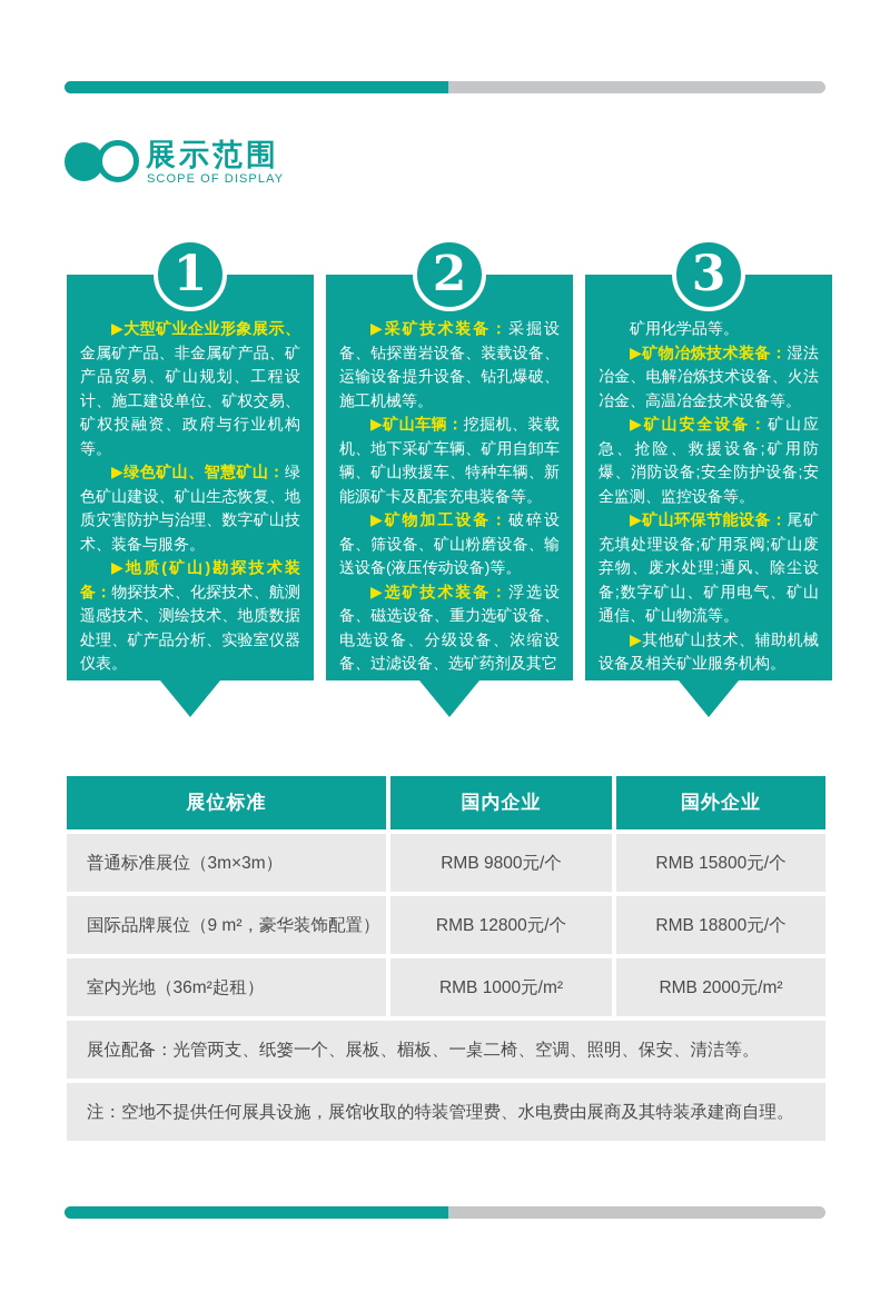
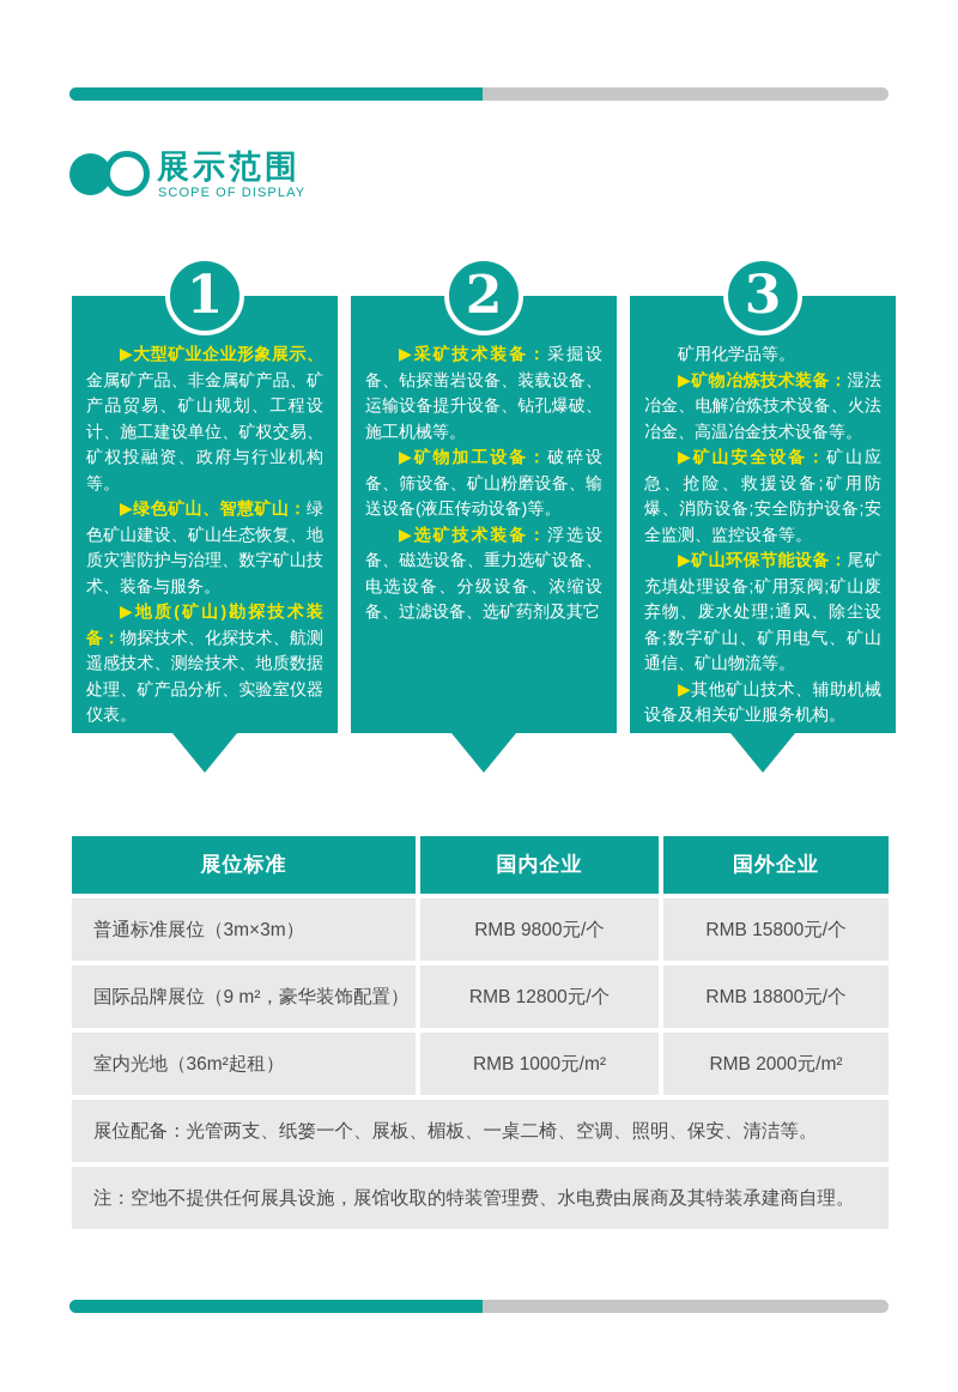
  展示范围
  SCOPE OF DISPLAY
  1
  ▶大型矿业企业形象展示、金属矿产品、非金属矿产品、矿产品贸易、矿山规划、工程设计、施工建设单位、矿权交易、矿权投融资、政府与行业机构等。
  ▶绿色矿山、智慧矿山：绿色矿山建设、矿山生态恢复、地质灾害防护与治理、数字矿山技术、装备与服务。
  ▶地质(矿山)勘探技术装备：物探技术、化探技术、航测遥感技术、测绘技术、地质数据处理、矿产品分析、实验室仪器仪表。
  2
  ▶采矿技术装备：采掘设备、钻探凿岩设备、装载设备、运输设备提升设备、钻孔爆破、施工机械等。
- ▶矿山车辆：挖掘机、装载机、地下采矿车辆、矿用自卸车辆、矿山救援车、特种车辆、新能源矿卡及配套充电装备等。
  ▶矿物加工设备：破碎设备、筛设备、矿山粉磨设备、输送设备(液压传动设备)等。
  ▶选矿技术装备：浮选设备、磁选设备、重力选矿设备、电选设备、分级设备、浓缩设备、过滤设备、选矿药剂及其它
  3
  矿用化学品等。
  ▶矿物冶炼技术装备：湿法冶金、电解冶炼技术设备、火法冶金、高温冶金技术设备等。
  ▶矿山安全设备：矿山应急、抢险、救援设备;矿用防爆、消防设备;安全防护设备;安全监测、监控设备等。
  ▶矿山环保节能设备：尾矿充填处理设备;矿用泵阀;矿山废弃物、废水处理;通风、除尘设备;数字矿山、矿用电气、矿山通信、矿山物流等。
  ▶其他矿山技术、辅助机械设备及相关矿业服务机构。
  展位标准
  国内企业
  国外企业
  普通标准展位（3m×3m）
  RMB 9800元/个
  RMB 15800元/个
  国际品牌展位（9 m²，豪华装饰配置）
  RMB 12800元/个
  RMB 18800元/个
  室内光地（36m²起租）
  RMB 1000元/m²
  RMB 2000元/m²
  展位配备：光管两支、纸篓一个、展板、楣板、一桌二椅、空调、照明、保安、清洁等。
  注：空地不提供任何展具设施，展馆收取的特装管理费、水电费由展商及其特装承建商自理。
